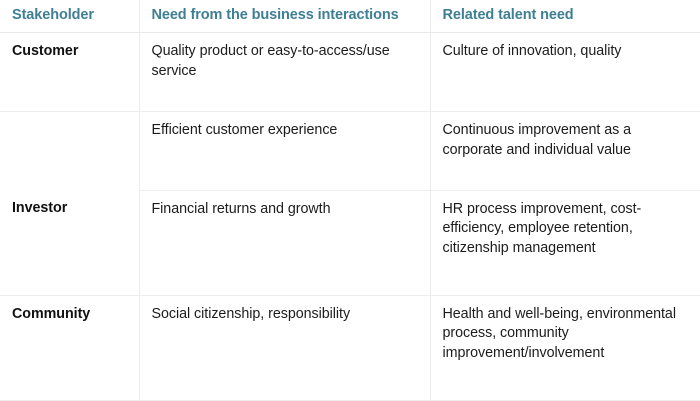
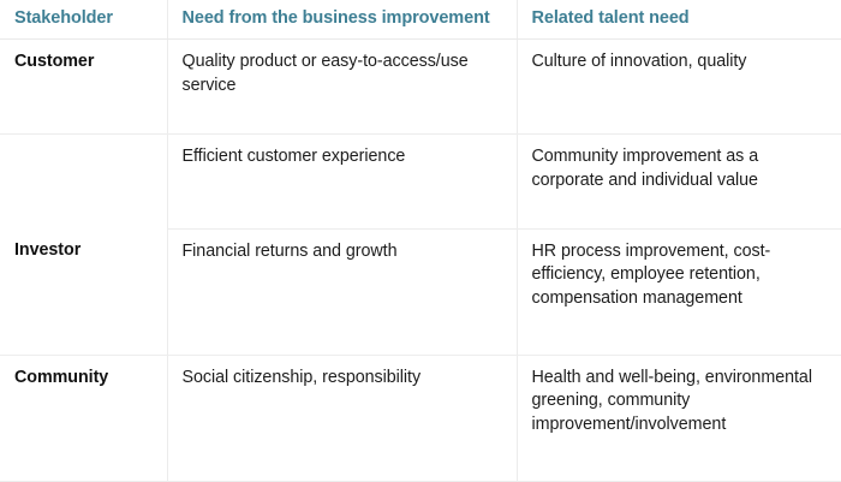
- Stakeholder	Need from the business interactions	Related talent need
+ Stakeholder	Need from the business improvement	Related talent need
  Customer	Quality product or easy-to-access/use service	Culture of innovation, quality
- 	Efficient customer experience	Continuous improvement as a corporate and individual value
+ 	Efficient customer experience	Community improvement as a corporate and individual value
- Investor	Financial returns and growth	HR process improvement, cost-efficiency, employee retention, citizenship management
+ Investor	Financial returns and growth	HR process improvement, cost-efficiency, employee retention, compensation management
- Community	Social citizenship, responsibility	Health and well-being, environmental process, community improvement/involvement
+ Community	Social citizenship, responsibility	Health and well-being, environmental greening, community improvement/involvement
